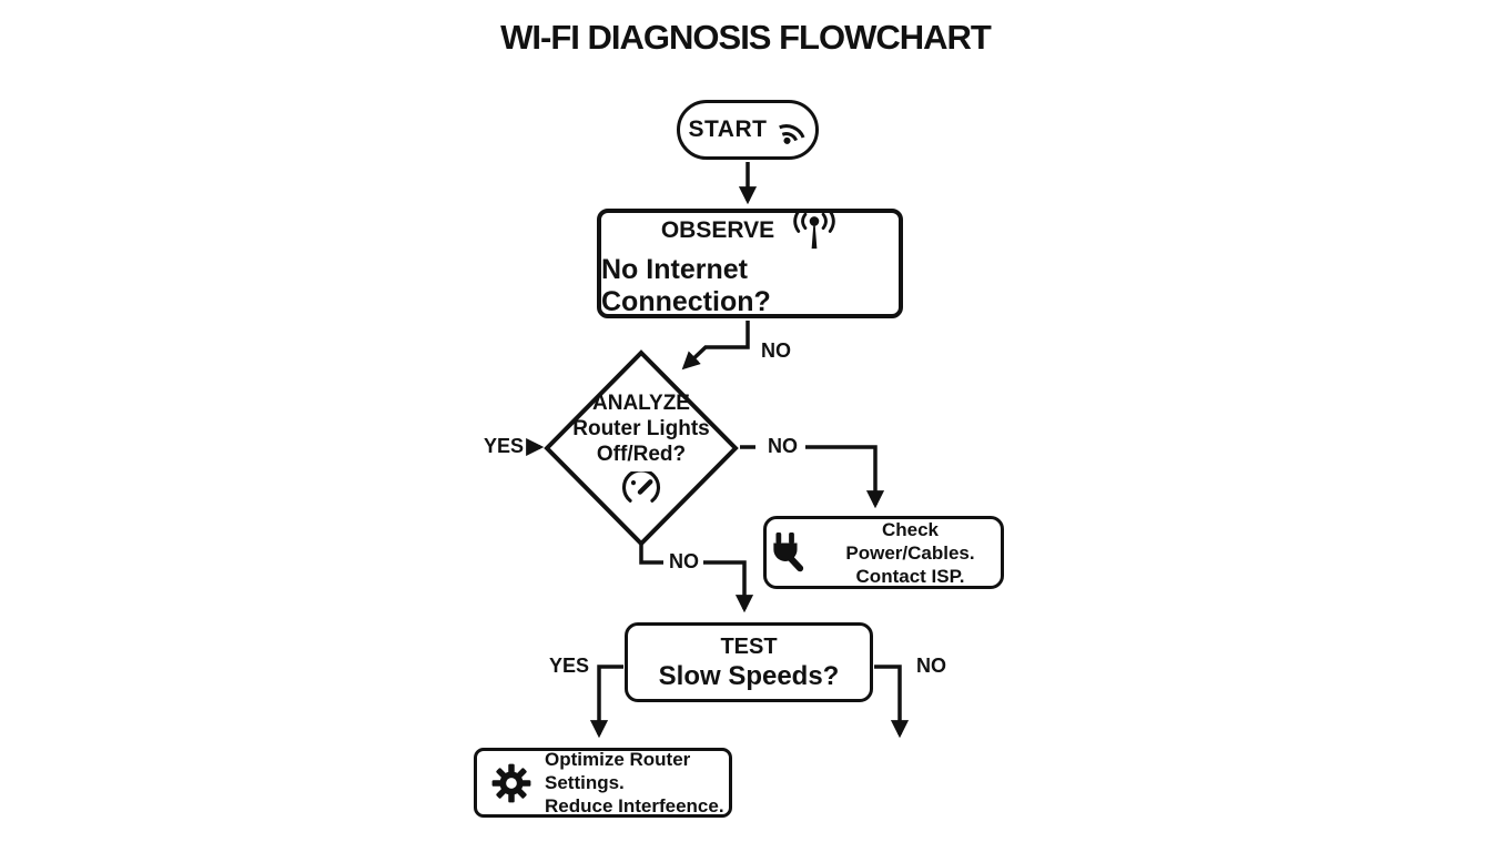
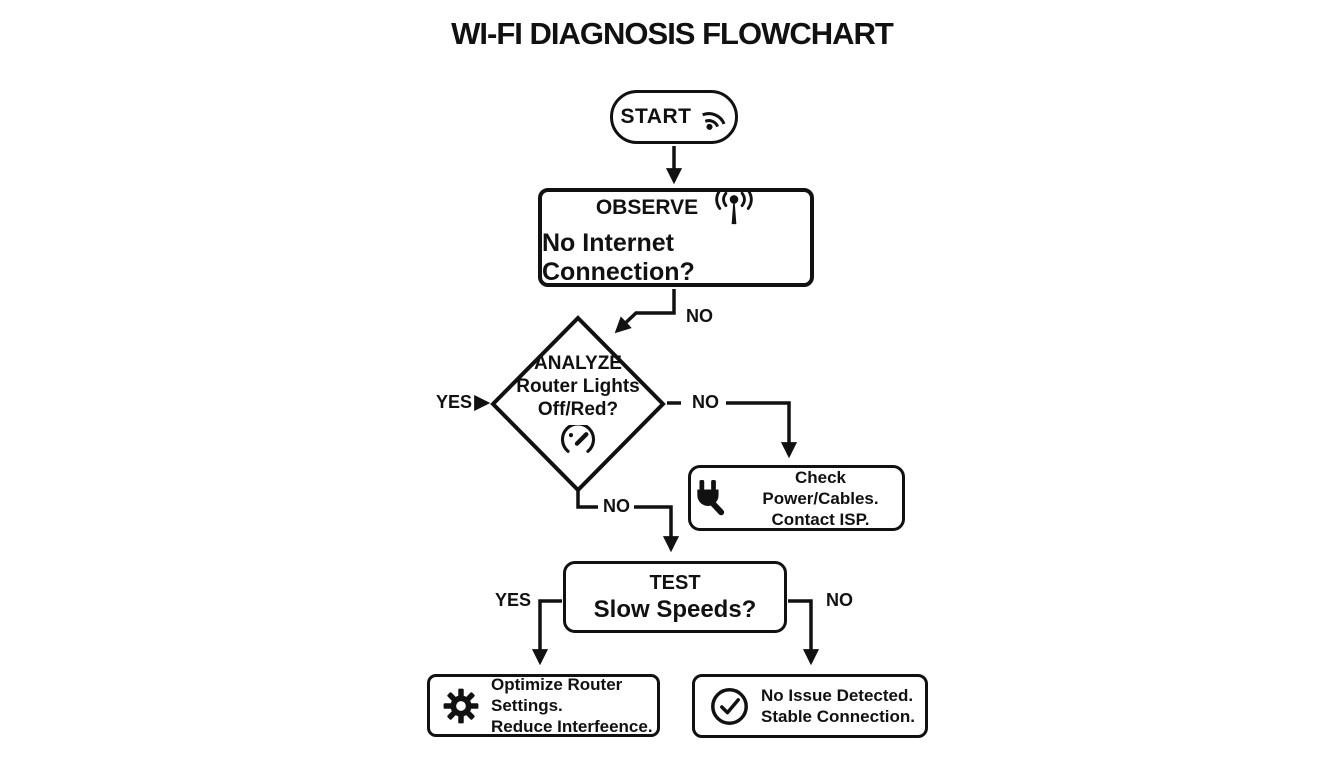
  WI-FI DIAGNOSIS FLOWCHART
  START
  OBSERVE
  No Internet Connection?
  ANALYZE
  Router Lights
  Off/Red?
  Check Power/Cables.
  Contact ISP.
  TEST
  Slow Speeds?
  Optimize Router Settings.
  Reduce Interfeence.
+ No Issue Detected.
+ Stable Connection.
  NO
  YES
  NO
  NO
  YES
  NO
